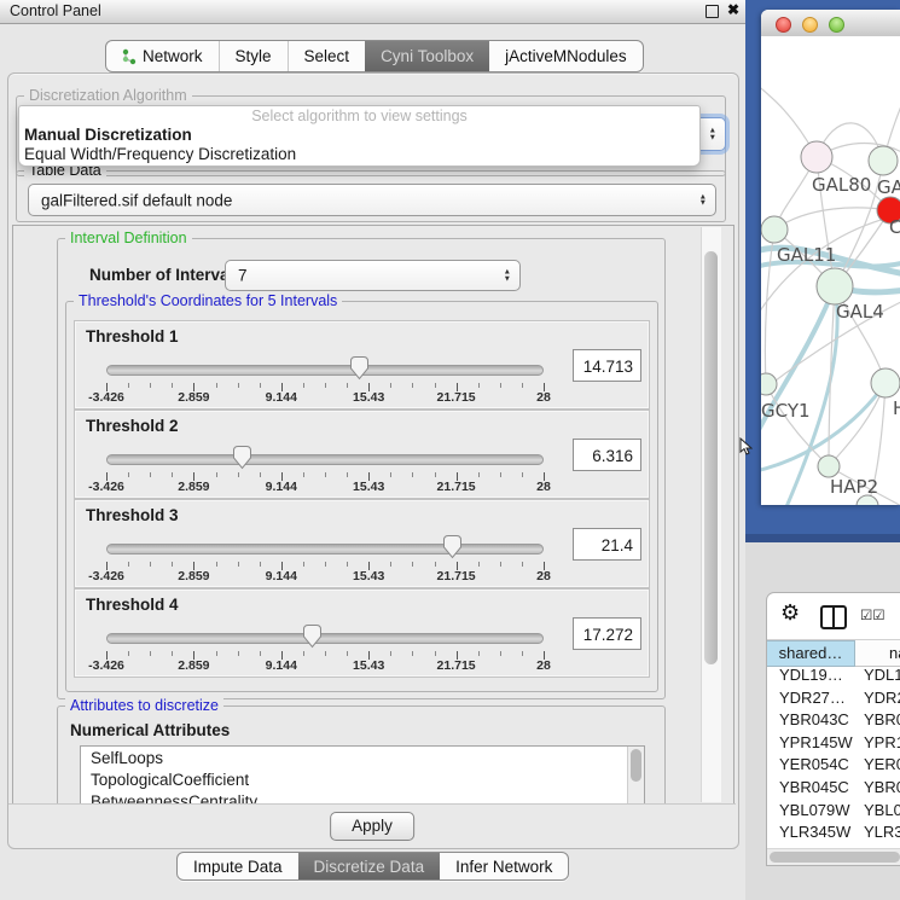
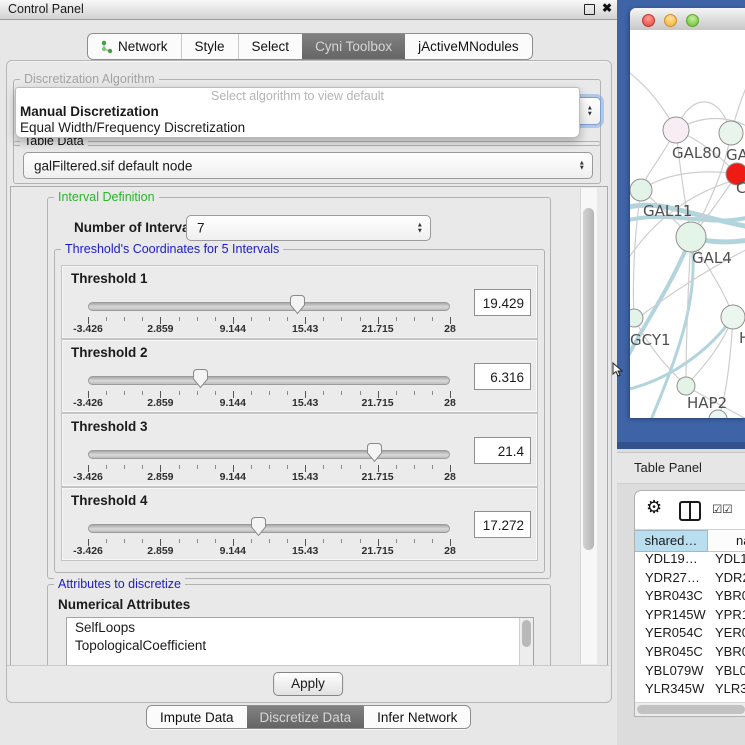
  Control Panel
  ✖
  Network
  Style
  Select
  Cyni Toolbox
  jActiveMNodules
  Discretization Algorithm
- Select algorithm to view settings
+ Select algorithm to view default
  Manual Discretization
  Equal Width/Frequency Discretization
  Table Data
  galFiltered.sif default node
  Interval Definition
  Number of Interv
  7
  Threshold's Coordinates for 5 Intervals
  Threshold 1
  -3.426
  2.859
  9.144
  15.43
  21.715
  28
- 14.713
+ 19.429
  Threshold 2
  -3.426
  2.859
  9.144
  15.43
  21.715
  28
  6.316
  Threshold 3
  -3.426
  2.859
  9.144
  15.43
  21.715
  28
  21.4
  Threshold 4
  -3.426
  2.859
  9.144
  15.43
  21.715
  28
  17.272
  Attributes to discretize
  Numerical Attributes
  SelfLoops
  TopologicalCoefficient
- BetweennessCentrality
  Apply
  Impute Data
  Discretize Data
  Infer Network
  GAL80
  GA
  C
  GAL11
  GAL4
  GCY1
  HAP2
+ Table Panel
  ⚙
  ☑☑
  shared…
  YDL19…
  YDL1
  YDR27…
  YDR
  YBR043C
  YBR
  YPR145W
  YPR
  YER054C
  YER
  YBR045C
  YBR
  YBL079W
  YBL0
  YLR345W
  YLR3
